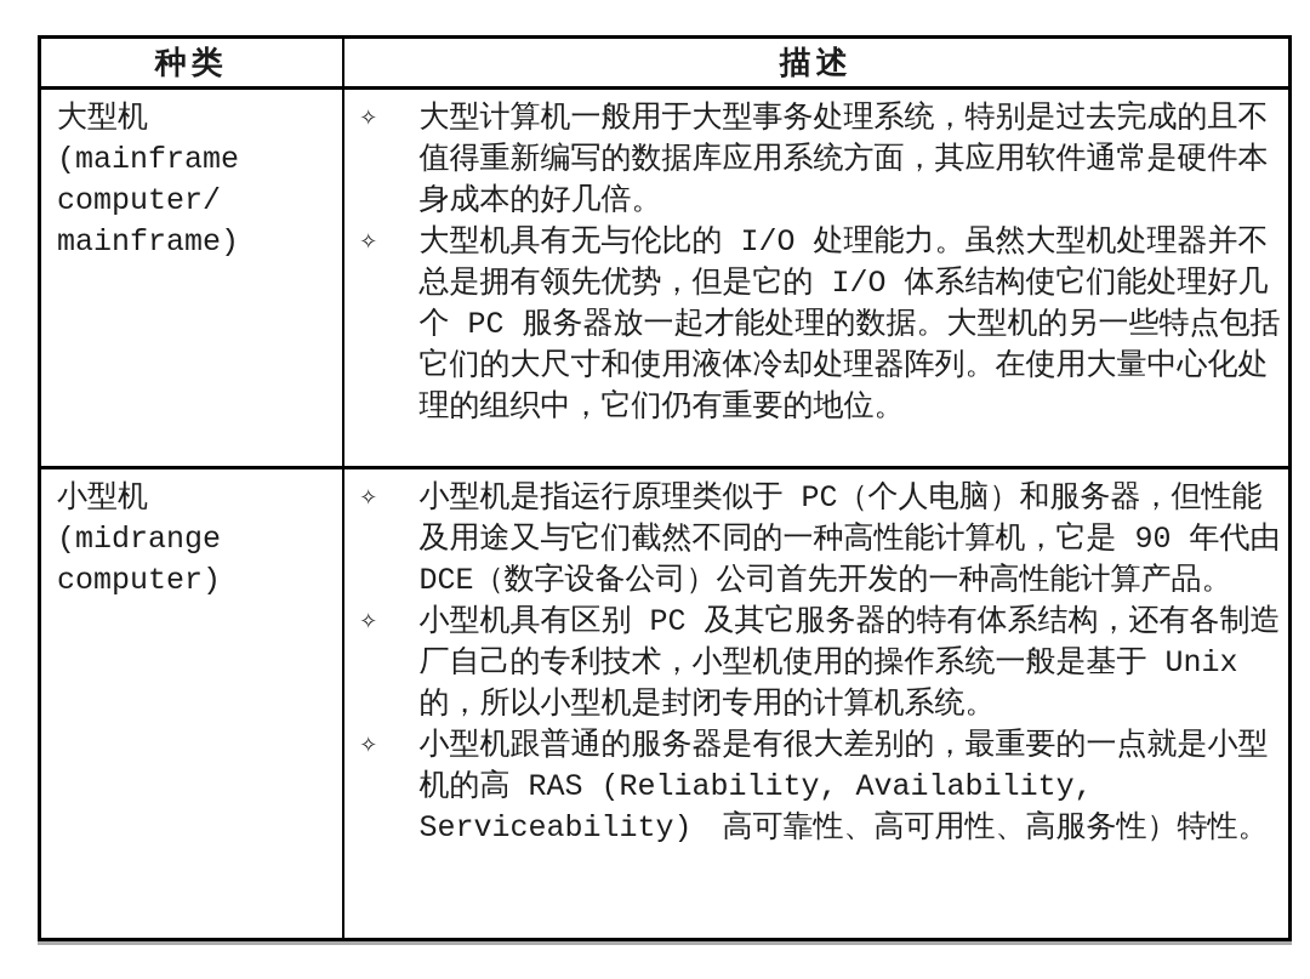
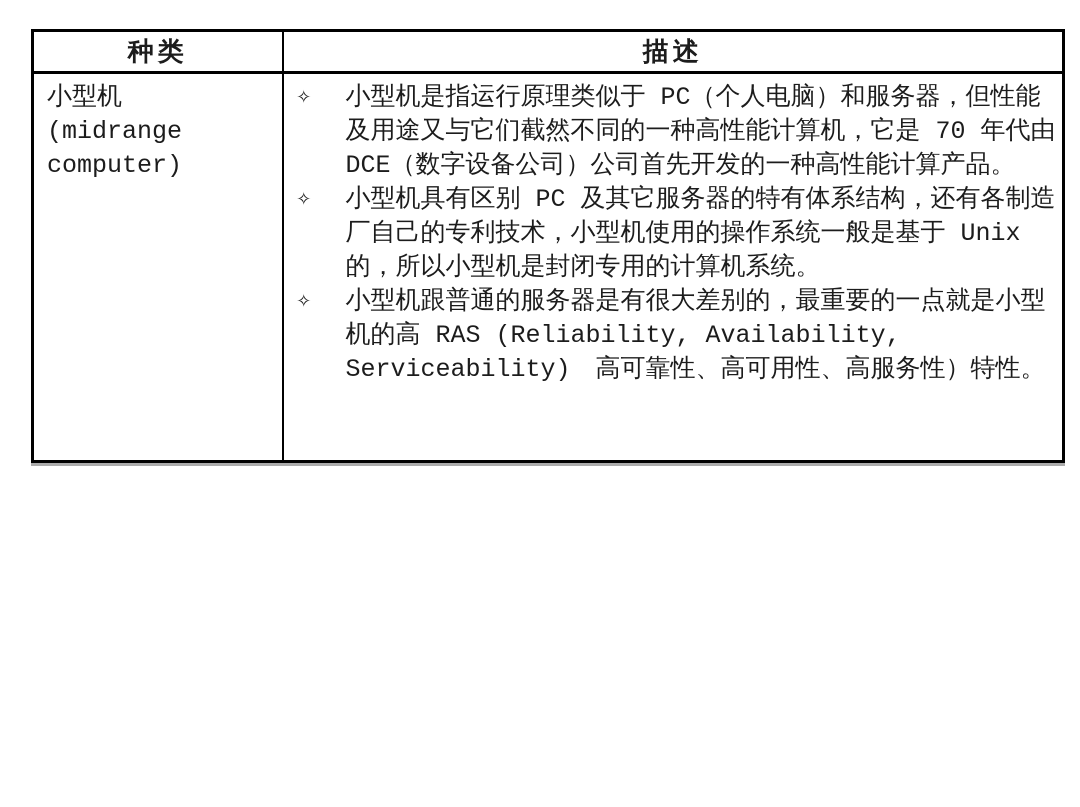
  种类	描述
- 大型机(mainframecomputer/mainframe)	✧ 大型计算机一般用于大型事务处理系统，特别是过去完成的且不值得重新编写的数据库应用系统方面，其应用软件通常是硬件本身成本的好几倍。✧ 大型机具有无与伦比的 I/O 处理能力。虽然大型机处理器并不总是拥有领先优势，但是它的 I/O 体系结构使它们能处理好几个 PC 服务器放一起才能处理的数据。大型机的另一些特点包括它们的大尺寸和使用液体冷却处理器阵列。在使用大量中心化处理的组织中，它们仍有重要的地位。
- 小型机(midrangecomputer)	✧ 小型机是指运行原理类似于 PC（个人电脑）和服务器，但性能及用途又与它们截然不同的一种高性能计算机，它是 90 年代由 DCE（数字设备公司）公司首先开发的一种高性能计算产品。✧ 小型机具有区别 PC 及其它服务器的特有体系结构，还有各制造厂自己的专利技术，小型机使用的操作系统一般是基于 Unix 的，所以小型机是封闭专用的计算机系统。✧ 小型机跟普通的服务器是有很大差别的，最重要的一点就是小型机的高 RAS (Reliability, Availability, Serviceability) 高可靠性、高可用性、高服务性）特性。
+ 小型机(midrangecomputer)	✧ 小型机是指运行原理类似于 PC（个人电脑）和服务器，但性能及用途又与它们截然不同的一种高性能计算机，它是 70 年代由 DCE（数字设备公司）公司首先开发的一种高性能计算产品。✧ 小型机具有区别 PC 及其它服务器的特有体系结构，还有各制造厂自己的专利技术，小型机使用的操作系统一般是基于 Unix 的，所以小型机是封闭专用的计算机系统。✧ 小型机跟普通的服务器是有很大差别的，最重要的一点就是小型机的高 RAS (Reliability, Availability, Serviceability) 高可靠性、高可用性、高服务性）特性。
